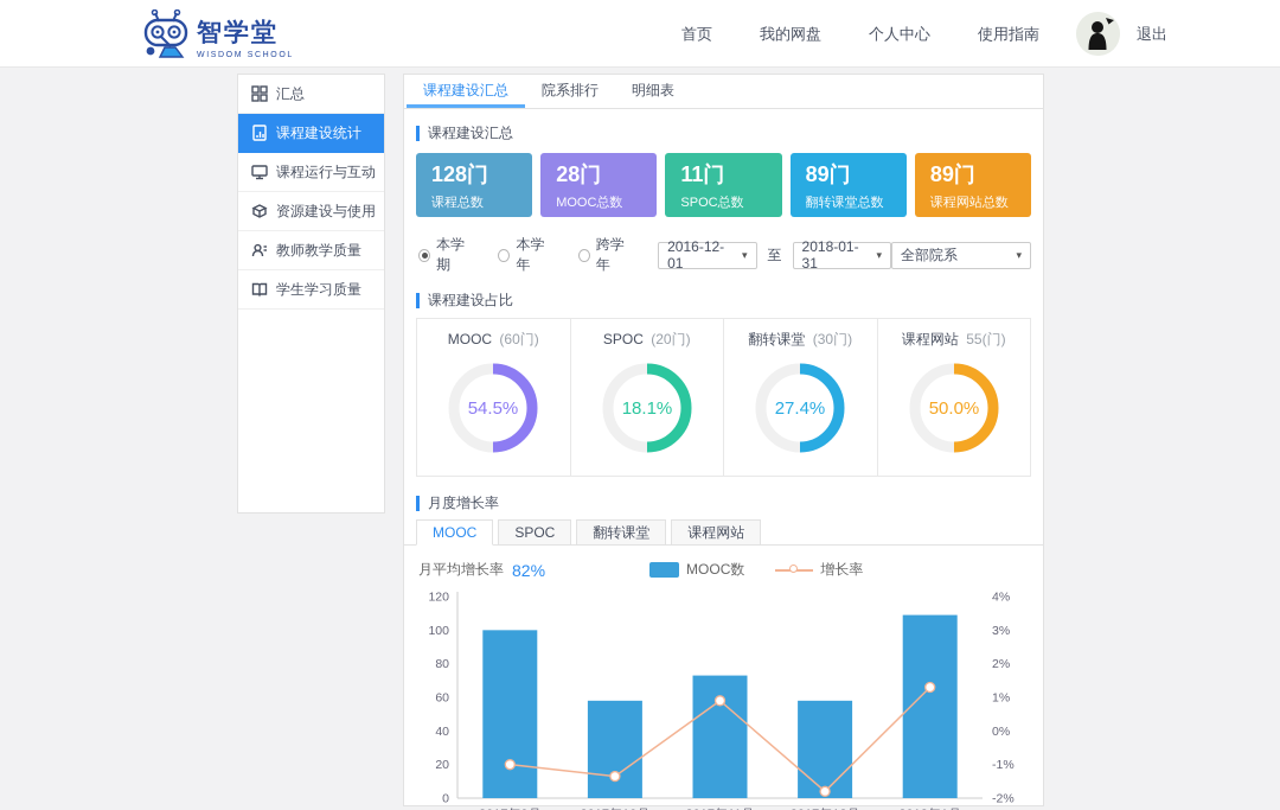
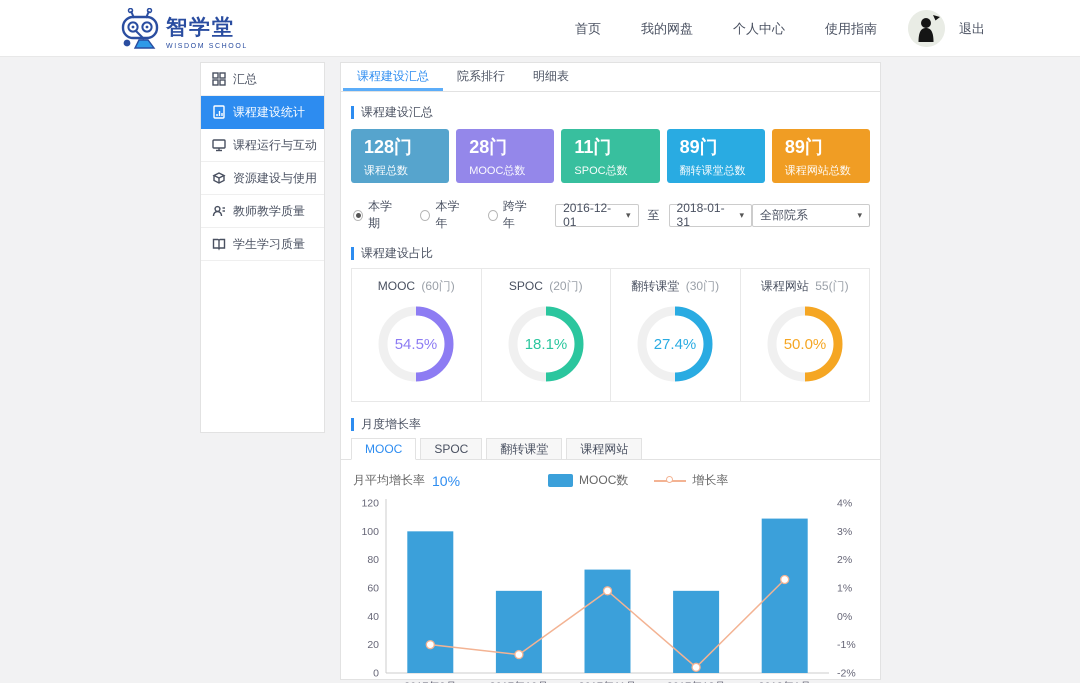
  智学堂
  首页
  我的网盘
  个人中心
  使用指南
  退出
  汇总
  课程建设统计
  课程运行与互动
  资源建设与使用
  教师教学质量
  学生学习质量
  课程建设汇总
  院系排行
  明细表
  课程建设汇总
  128门
  课程总数
  28门
  MOOC总数
  11门
  SPOC总数
  89门
  翻转课堂总数
  89门
  课程网站总数
  本学期
  本学年
  跨学年
  2016-12-01
  至
  2018-01-31
  全部院系
  课程建设占比
  MOOC (60门)
  54.5%
  SPOC (20门)
  18.1%
  翻转课堂 (30门)
  27.4%
  课程网站 55(门)
  50.0%
  月度增长率
  MOOC
  SPOC
  翻转课堂
  课程网站
  月平均增长率
- 82%
+ 10%
  MOOC数
  增长率
  0
  20
  40
  60
  80
  100
  120
  -2%
  -1%
  0%
  1%
  2%
  3%
  4%
